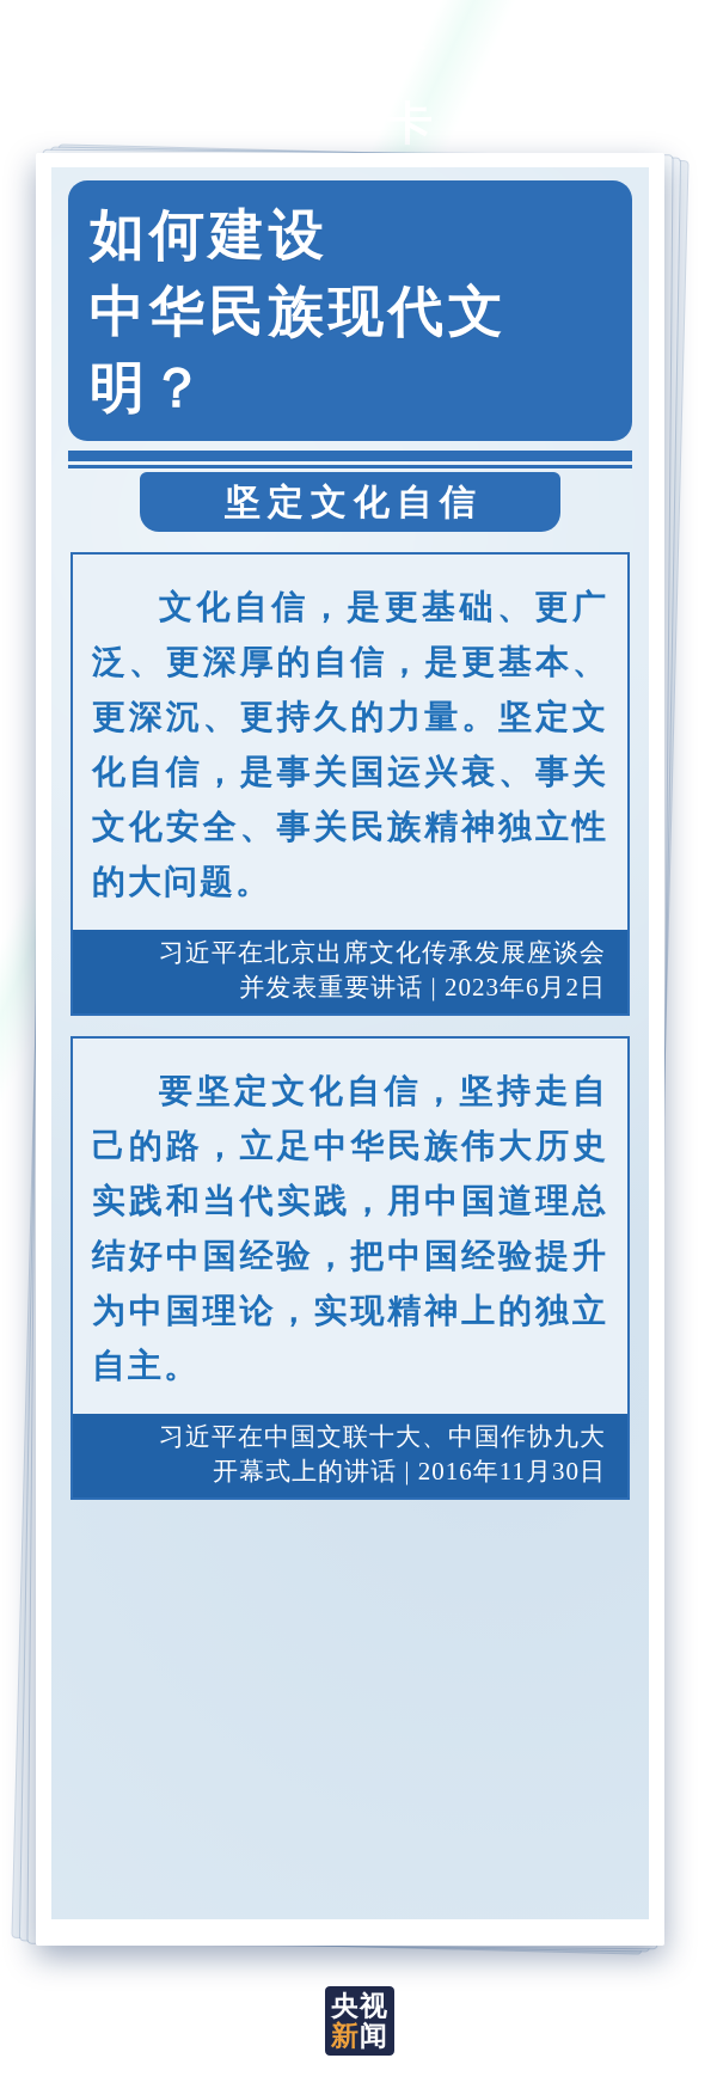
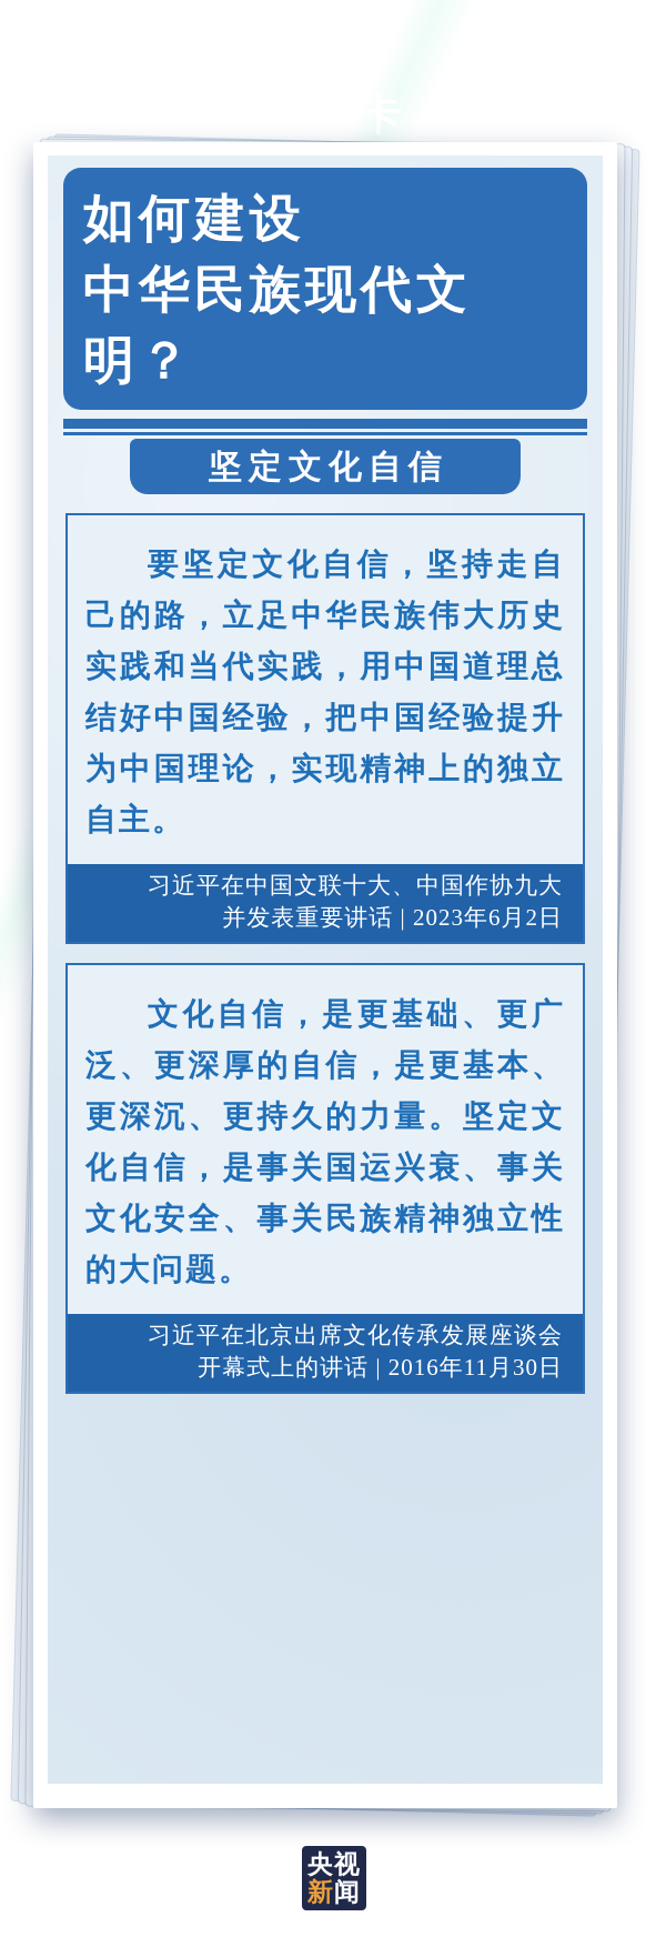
  学习卡
  如何建设
  中华民族现代文明？
  坚定文化自信
- 文化自信，是更基础、更广泛、更深厚的自信，是更基本、更深沉、更持久的力量。坚定文化自信，是事关国运兴衰、事关文化安全、事关民族精神独立性的大问题。
+ 要坚定文化自信，坚持走自己的路，立足中华民族伟大历史实践和当代实践，用中国道理总结好中国经验，把中国经验提升为中国理论，实现精神上的独立自主。
- 习近平在北京出席文化传承发展座谈会
+ 习近平在中国文联十大、中国作协九大
  并发表重要讲话 | 2023年6月2日
- 要坚定文化自信，坚持走自己的路，立足中华民族伟大历史实践和当代实践，用中国道理总结好中国经验，把中国经验提升为中国理论，实现精神上的独立自主。
+ 文化自信，是更基础、更广泛、更深厚的自信，是更基本、更深沉、更持久的力量。坚定文化自信，是事关国运兴衰、事关文化安全、事关民族精神独立性的大问题。
- 习近平在中国文联十大、中国作协九大
+ 习近平在北京出席文化传承发展座谈会
  开幕式上的讲话 | 2016年11月30日
  央视
  新闻
